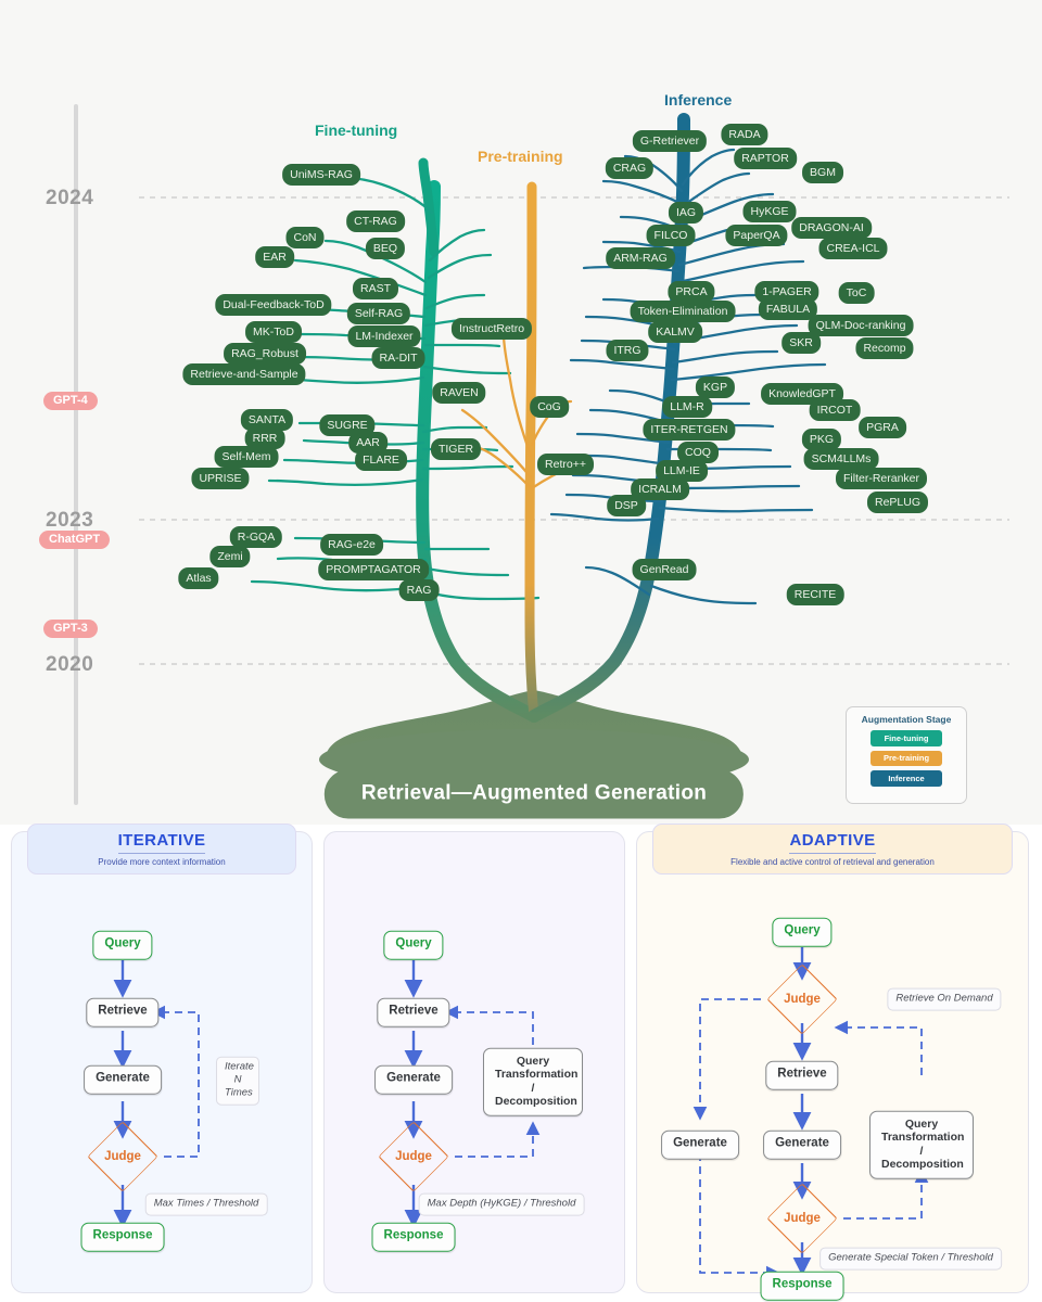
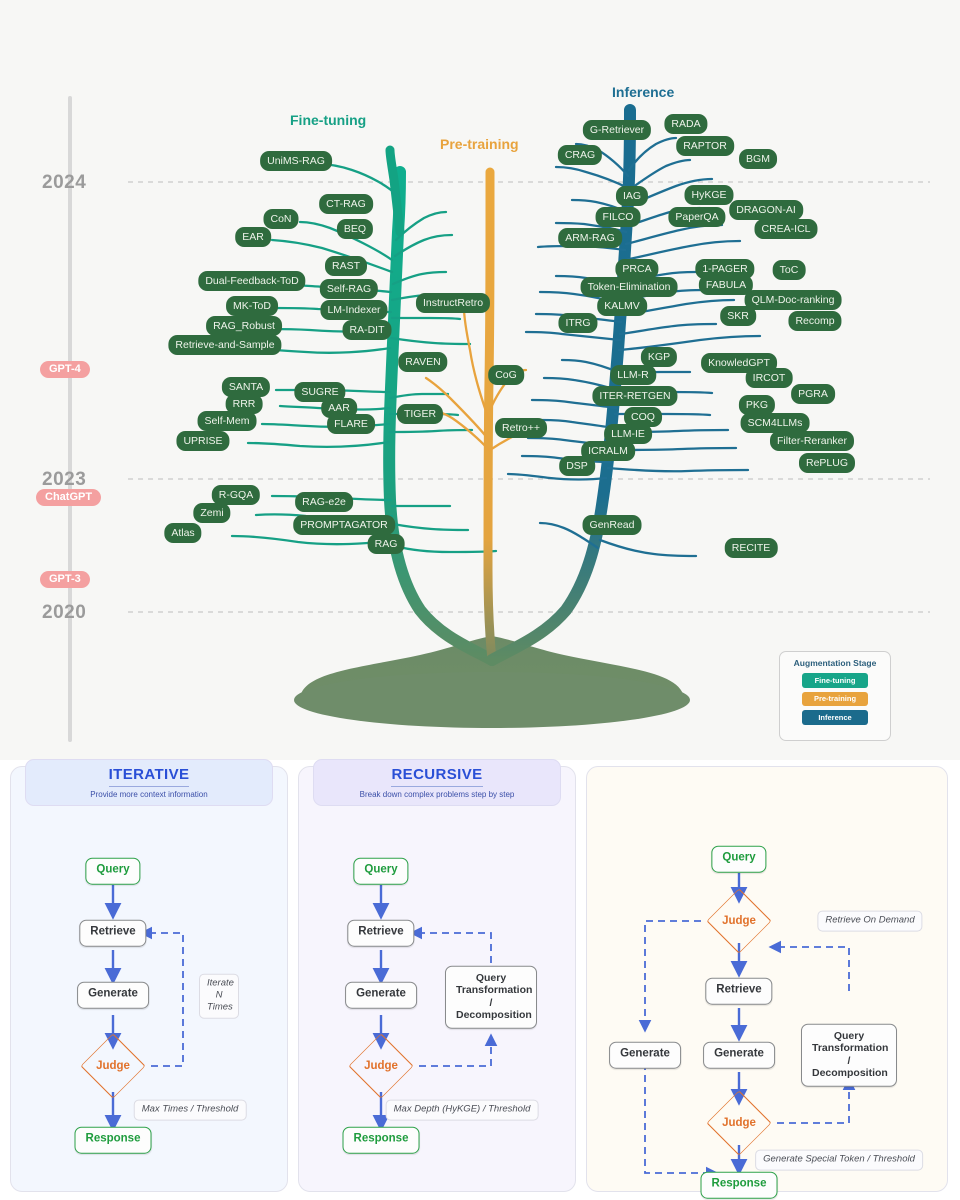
  2024
  2023
  2020
  GPT-4
  ChatGPT
  GPT-3
  Fine-tuning
  Pre-training
  Inference
  UniMS-RAG
  CT-RAG
  CoN
  BEQ
  EAR
  RAST
  Dual-Feedback-ToD
  Self-RAG
  MK-ToD
  LM-Indexer
  RAG_Robust
  RA-DIT
  Retrieve-and-Sample
  SANTA
  SUGRE
  RRR
  AAR
  Self-Mem
  FLARE
  UPRISE
  R-GQA
  RAG-e2e
  Zemi
  PROMPTAGATOR
  Atlas
  RAG
  InstructRetro
  RAVEN
  CoG
  TIGER
  Retro++
  G-Retriever
  RADA
  CRAG
  RAPTOR
  BGM
  IAG
  HyKGE
  FILCO
  PaperQA
  DRAGON-AI
  ARM-RAG
  CREA-ICL
  PRCA
  1-PAGER
  ToC
  Token-Elimination
  FABULA
  QLM-Doc-ranking
  KALMV
  SKR
  ITRG
  Recomp
  KGP
  KnowledGPT
  LLM-R
  IRCOT
  ITER-RETGEN
  PGRA
  PKG
  COQ
  SCM4LLMs
  LLM-IE
  ICRALM
  Filter-Reranker
  DSP
  RePLUG
  GenRead
  RECITE
- Retrieval—Augmented Generation
  Augmentation Stage
  Fine-tuning
  Pre-training
  Inference
  ITERATIVE
  Provide more context information
  Query
  Retrieve
  Generate
  Judge
  Response
  Iterate
  N
  Times
  Max Times / Threshold
+ RECURSIVE
+ Break down complex problems step by step
  Query
  Retrieve
  Generate
  Query Transformation / Decomposition
  Judge
  Response
  Max Depth (HyKGE) / Threshold
- ADAPTIVE
- Flexible and active control of retrieval and generation
  Query
  Judge
  Retrieve On Demand
  Retrieve
  Generate
  Generate
  Query Transformation / Decomposition
  Judge
  Generate Special Token / Threshold
  Response
